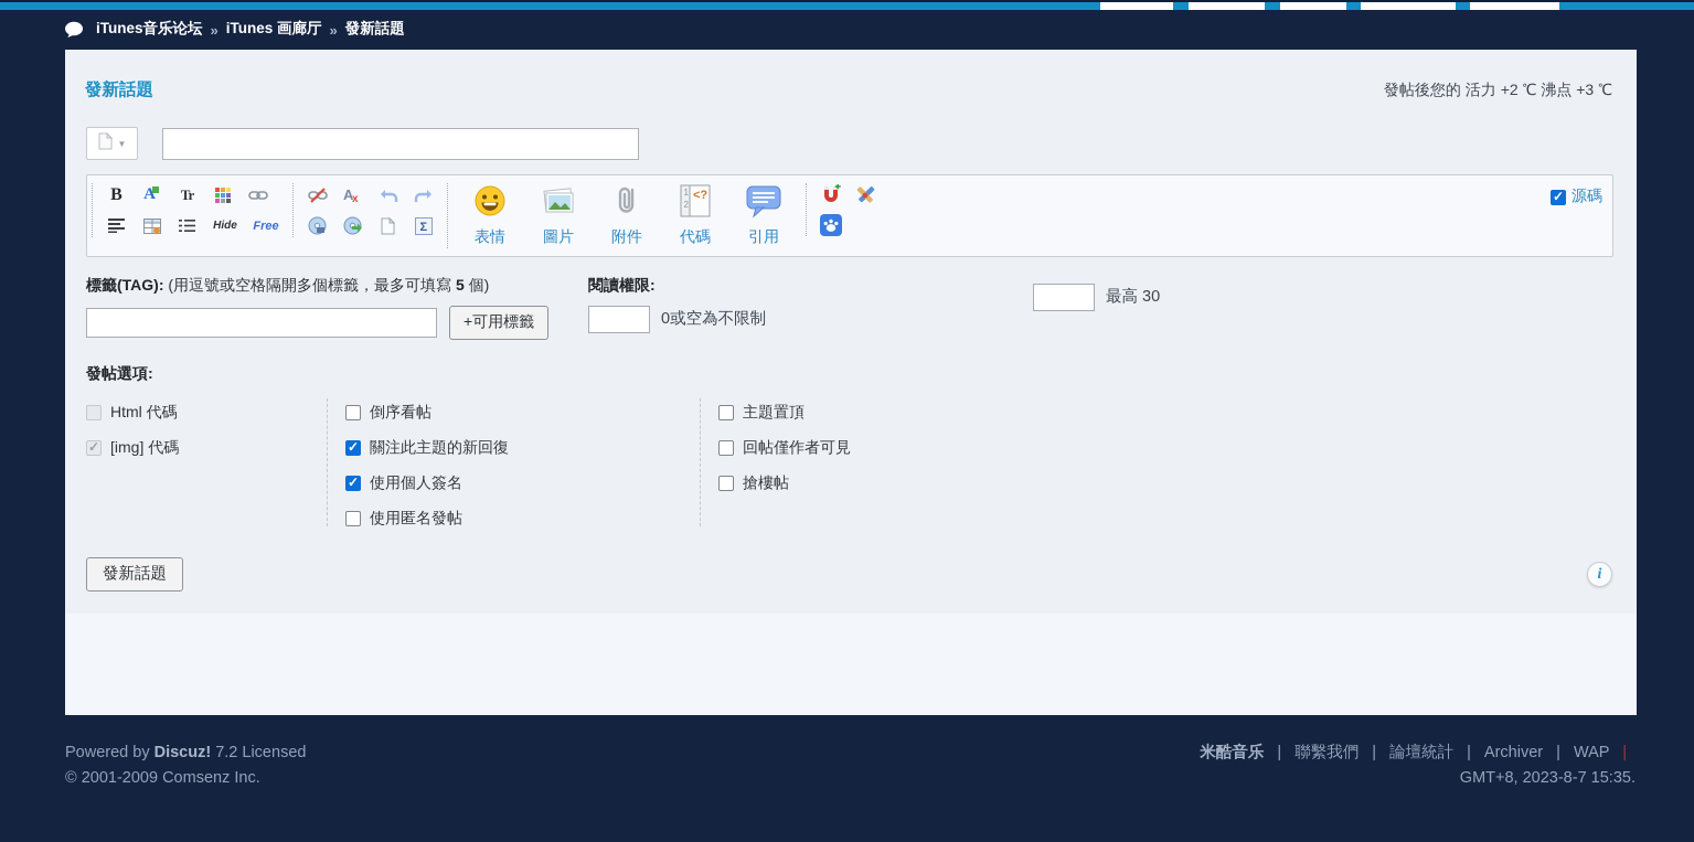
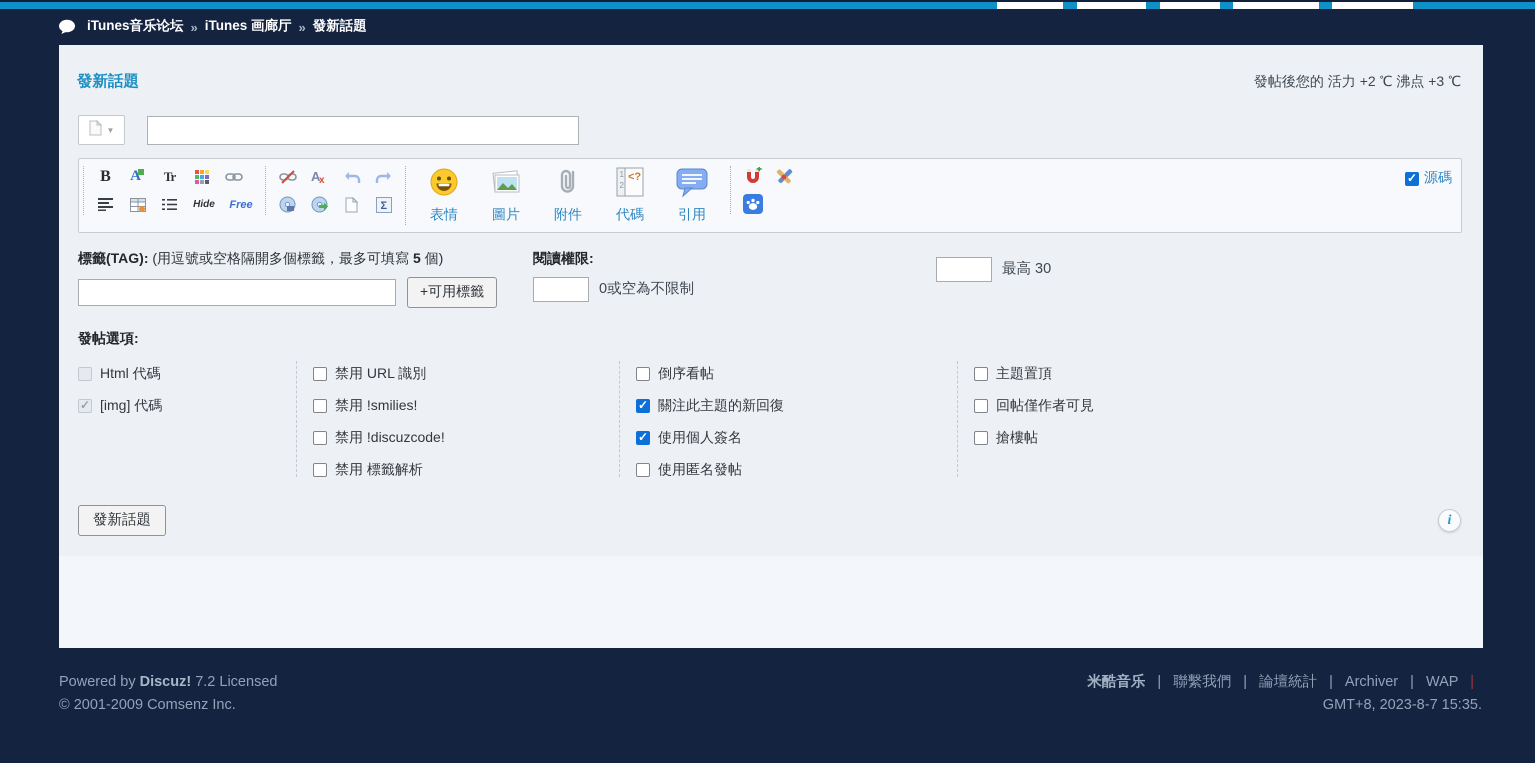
  iTunes音乐论坛
  »
  iTunes 画廊厅
  »
  發新話題
  發新話題
  發帖後您的 活力 +2 ℃ 沸点 +3 ℃
  ▼
  B
  A
  Tr
  Hide
  Free
  A
  x
  Σ
  表情
  圖片
  附件
  1
  2
  <?
  代碼
  引用
  源碼
  標籤(TAG): (用逗號或空格隔開多個標籤，最多可填寫 5 個)
  +可用標籤
  閱讀權限:
  0或空為不限制
  最高 30
  發帖選項:
  Html 代碼
  [img] 代碼
+ 禁用 URL 識別
+ 禁用 !smilies!
+ 禁用 !discuzcode!
+ 禁用 標籤解析
  倒序看帖
  關注此主題的新回復
  使用個人簽名
  使用匿名發帖
  主題置頂
  回帖僅作者可見
  搶樓帖
  發新話題
  i
  Powered by Discuz! 7.2 Licensed
  © 2001-2009 Comsenz Inc.
  米酷音乐 | 聯繫我們 | 論壇統計 | Archiver | WAP |
  GMT+8, 2023-8-7 15:35.
